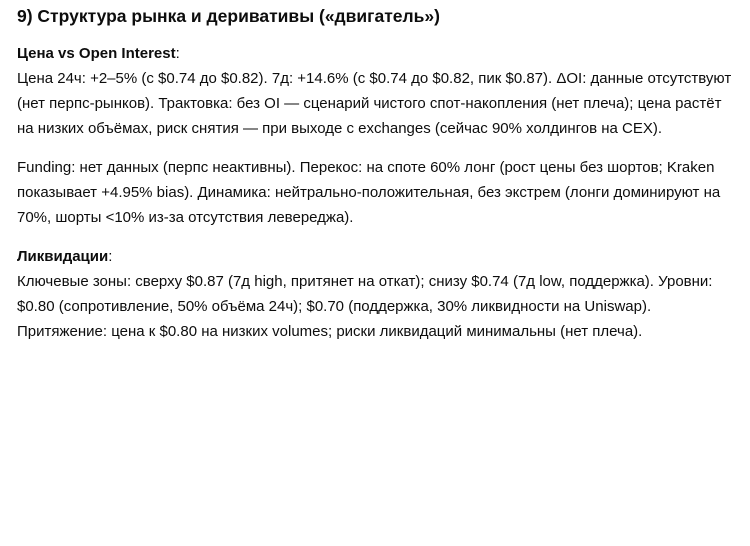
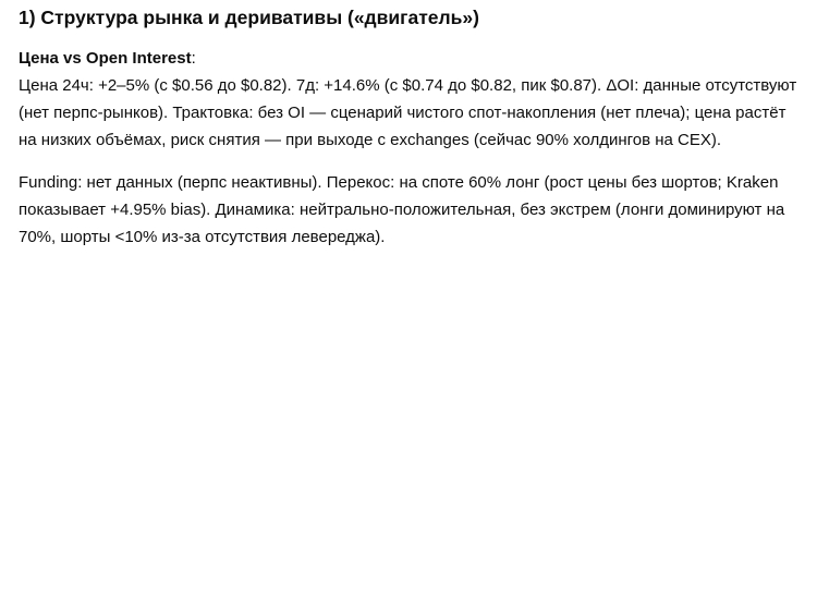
- 9) Структура рынка и деривативы («двигатель»)
+ 1) Структура рынка и деривативы («двигатель»)
  Цена vs Open Interest:
- Цена 24ч: +2–5% (с $0.74 до $0.82). 7д: +14.6% (с $0.74 до $0.82, пик $0.87). ΔOI: данные отсутствуют (нет перпс-рынков). Трактовка: без OI — сценарий чистого спот-накопления (нет плеча); цена растёт на низких объёмах, риск снятия — при выходе с exchanges (сейчас 90% холдингов на CEX).
+ Цена 24ч: +2–5% (с $0.56 до $0.82). 7д: +14.6% (с $0.74 до $0.82, пик $0.87). ΔOI: данные отсутствуют (нет перпс-рынков). Трактовка: без OI — сценарий чистого спот-накопления (нет плеча); цена растёт на низких объёмах, риск снятия — при выходе с exchanges (сейчас 90% холдингов на CEX).
  Funding: нет данных (перпс неактивны). Перекос: на споте 60% лонг (рост цены без шортов; Kraken показывает +4.95% bias). Динамика: нейтрально-положительная, без экстрем (лонги доминируют на 70%, шорты <10% из-за отсутствия левереджа).
- Ликвидации:
- Ключевые зоны: сверху $0.87 (7д high, притянет на откат); снизу $0.74 (7д low, поддержка). Уровни: $0.80 (сопротивление, 50% объёма 24ч); $0.70 (поддержка, 30% ликвидности на Uniswap). Притяжение: цена к $0.80 на низких volumes; риски ликвидаций минимальны (нет плеча).
